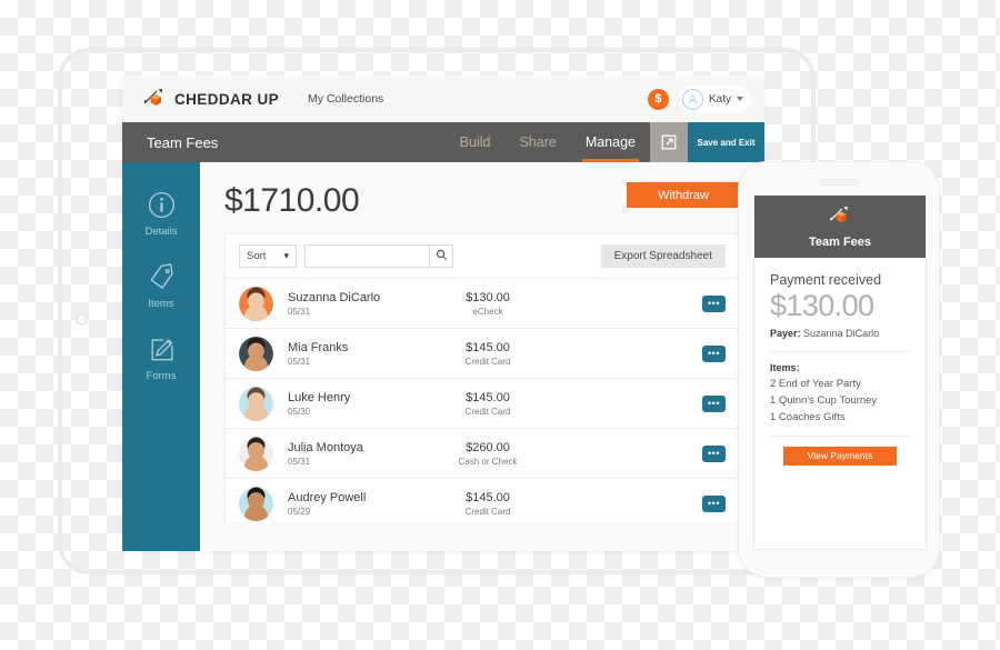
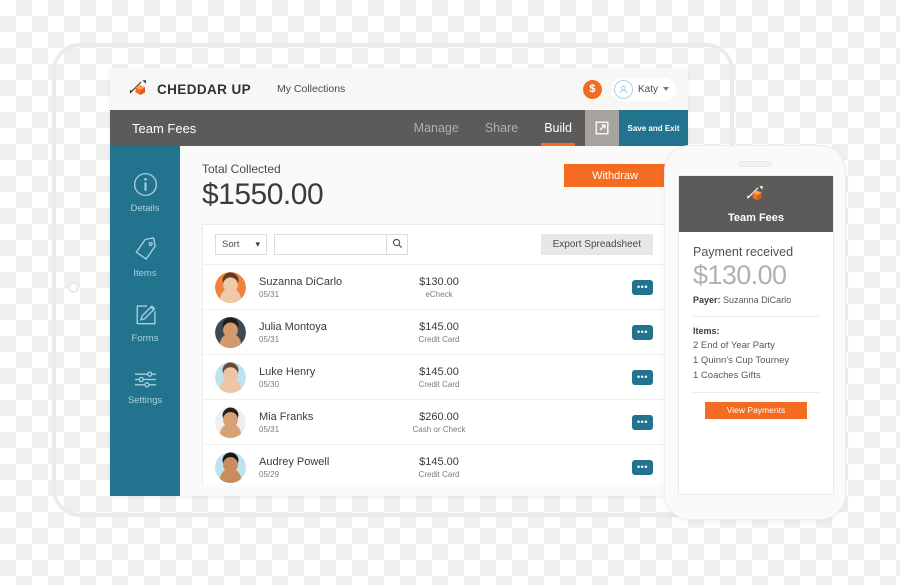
  CHEDDAR UP
  My Collections
  $
  Katy
  Team Fees
- Build
+ Manage
  Share
- Manage
+ Build
  Save and Exit
  Details
  Items
  Forms
+ Settings
+ Total Collected
- $1710.00
+ $1550.00
  Withdraw
  Sort
  ▾
  Export Spreadsheet
  Suzanna DiCarlo
  05/31
  $130.00
  eCheck
  •••
- Mia Franks
+ Julia Montoya
  05/31
  $145.00
  Credit Card
  •••
  Luke Henry
  05/30
  $145.00
  Credit Card
  •••
- Julia Montoya
+ Mia Franks
  05/31
  $260.00
  Cash or Check
  •••
  Audrey Powell
  05/29
  $145.00
  Credit Card
  •••
  Team Fees
  Payment received
  $130.00
  Payer: Suzanna DiCarlo
  Items:
  2 End of Year Party
  1 Quinn's Cup Tourney
  1 Coaches Gifts
  View Payments
